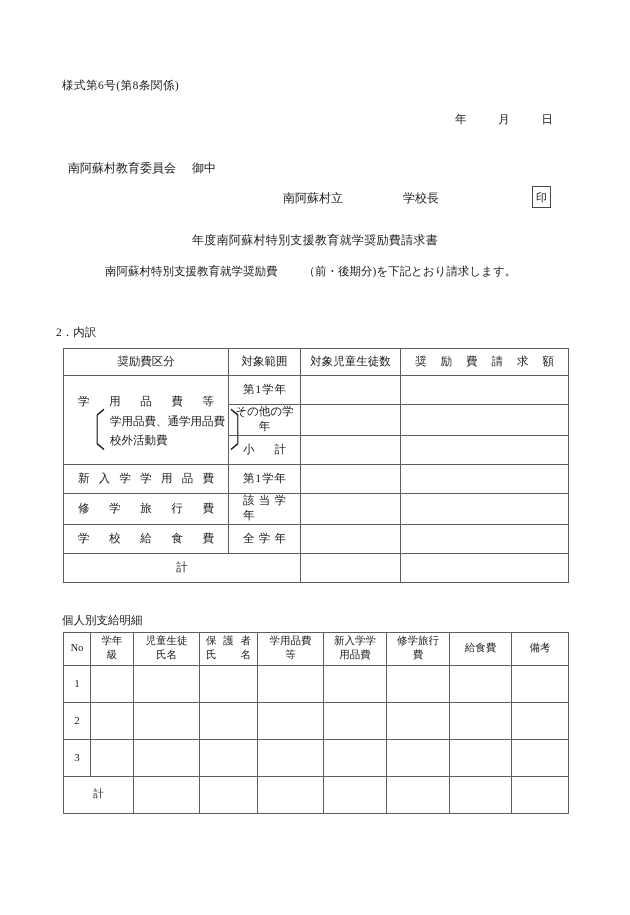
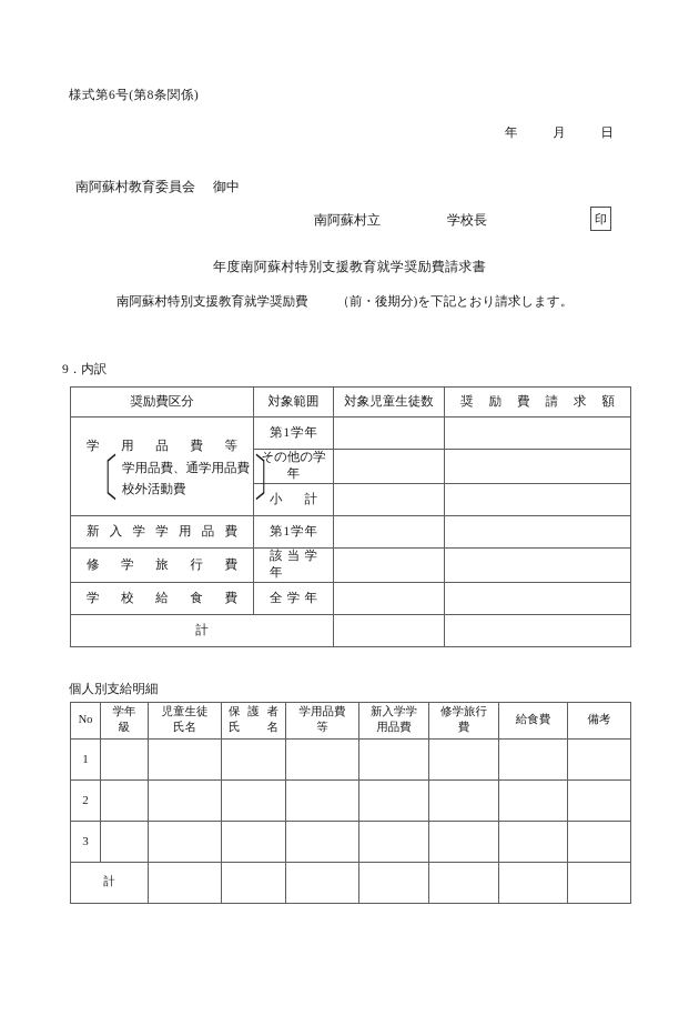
  様式第6号(第8条関係)
  年 月 日
  南阿蘇村教育委員会 御中
  南阿蘇村立 学校長
  印
  年度南阿蘇村特別支援教育就学奨励費請求書
  南阿蘇村特別支援教育就学奨励費 （前・後期分)を下記とおり請求します。
- 2．内訳
+ 9．内訳
  奨励費区分	対象範囲	対象児童生徒数	奨励費請求額
  学用品費等 〔 学用品費、通学用品費 校外活動費 〕	第1学年
  その他の学年
  小計
  新入学学用品費	第1学年
  修学旅行費	該当学年
  学校給食費	全学年
  計
  個人別支給明細
  No	学年 級	児童生徒 氏名	保護者 氏名	学用品費 等	新入学学 用品費	修学旅行 費	給食費	備考
  1
  2
  3
  計
